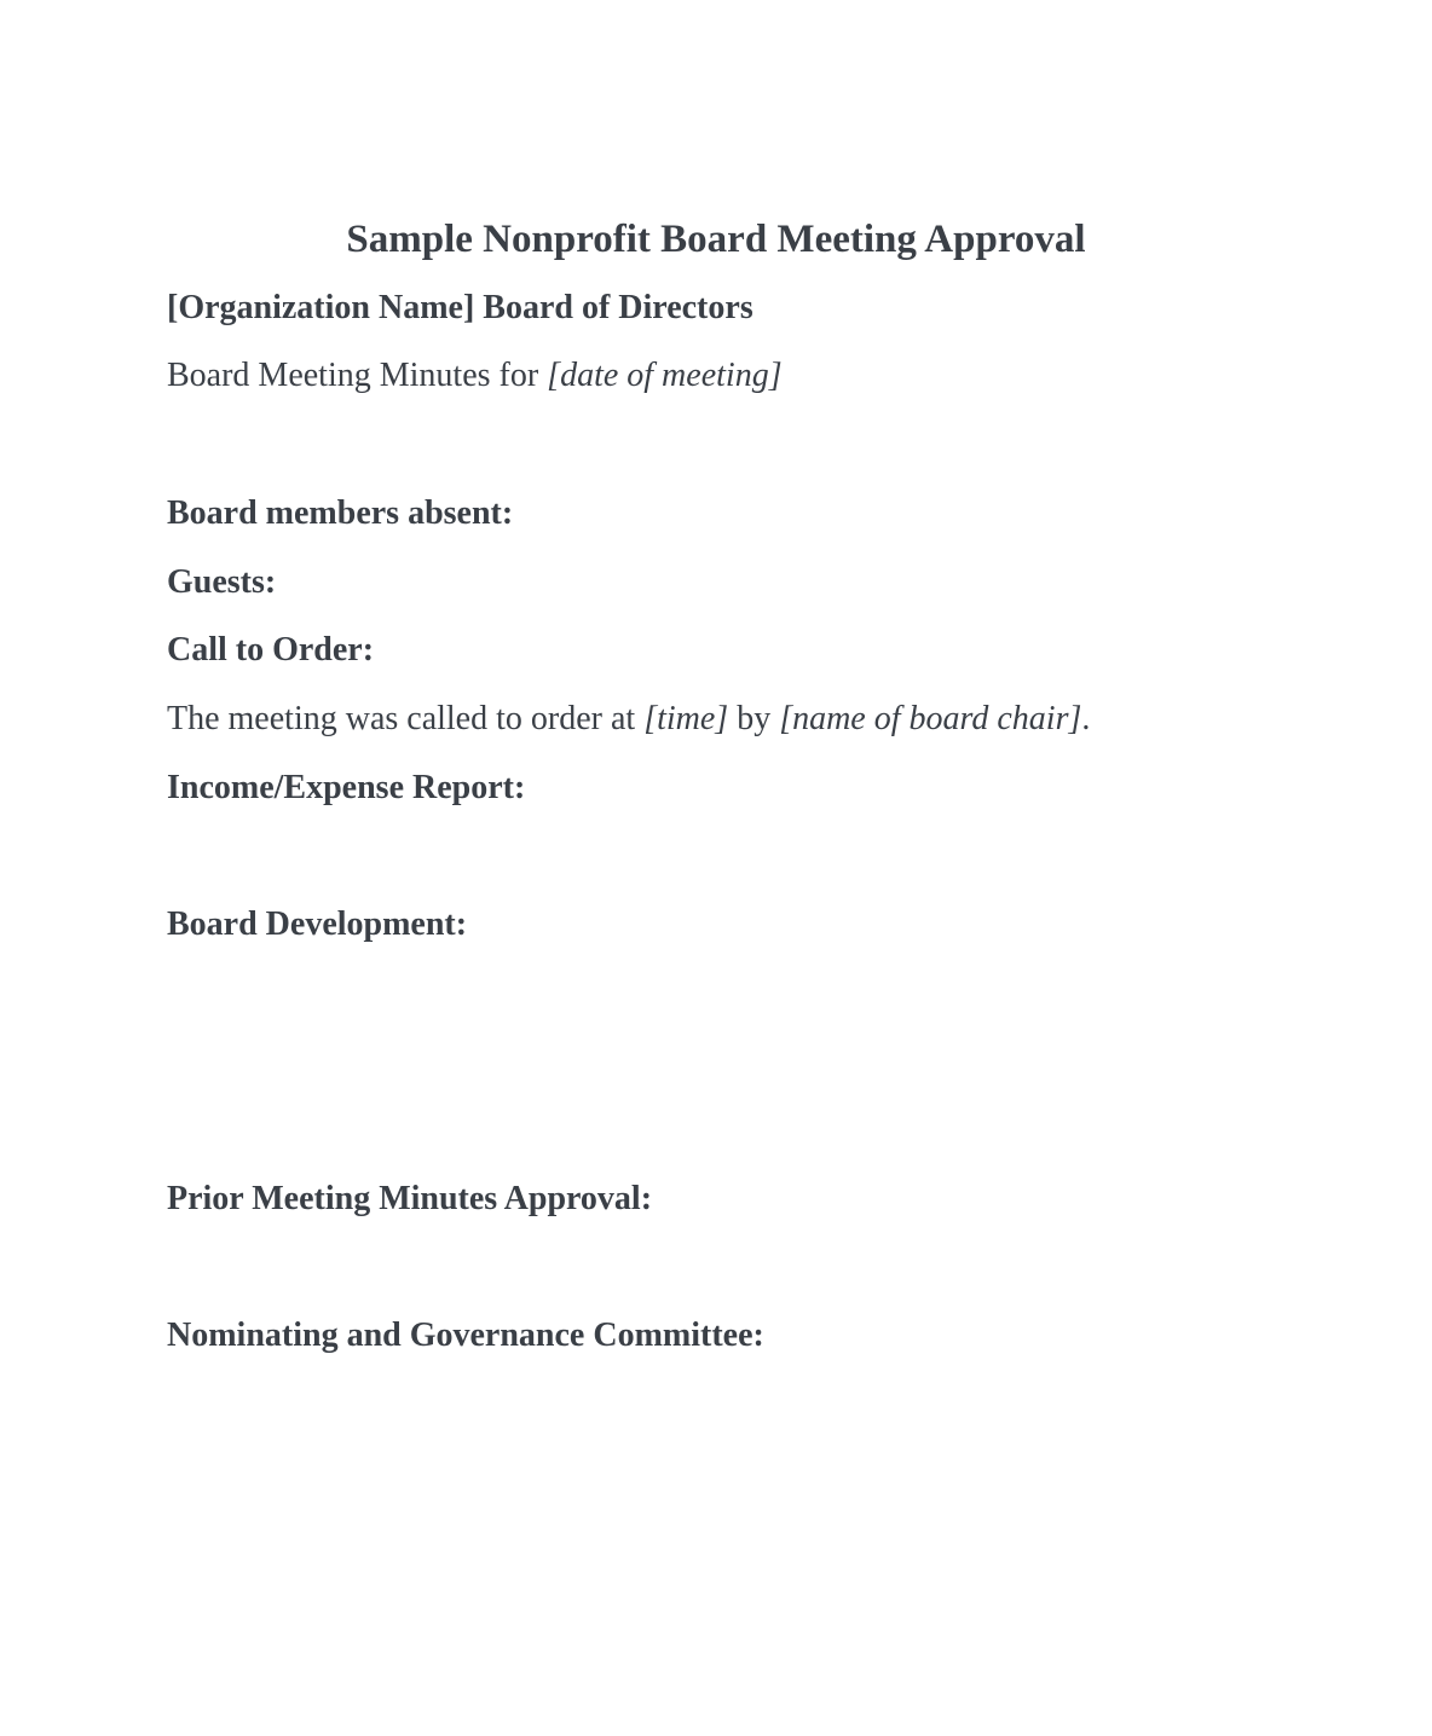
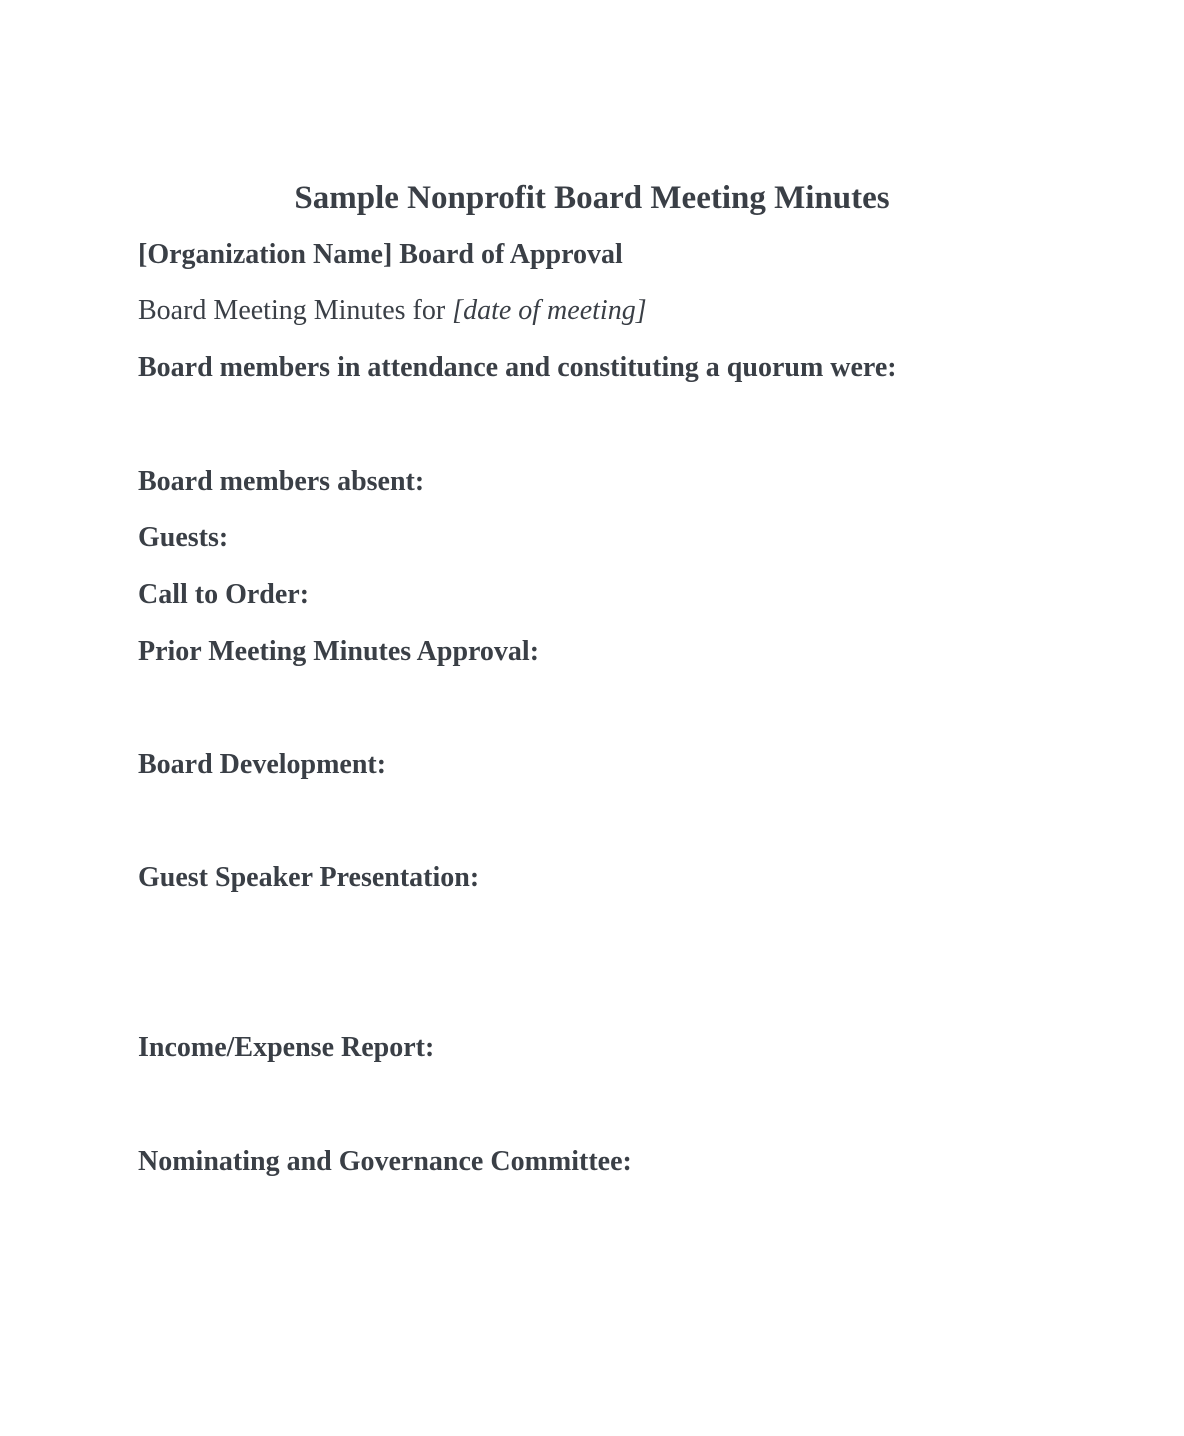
- Sample Nonprofit Board Meeting Approval
+ Sample Nonprofit Board Meeting Minutes
- [Organization Name] Board of Directors
+ [Organization Name] Board of Approval
  Board Meeting Minutes for [date of meeting]
+ Board members in attendance and constituting a quorum were:
  Board members absent:
  Guests:
  Call to Order:
- The meeting was called to order at [time] by [name of board chair].
- Income/Expense Report:
+ Prior Meeting Minutes Approval:
  Board Development:
+ Guest Speaker Presentation:
- Prior Meeting Minutes Approval:
+ Income/Expense Report:
  Nominating and Governance Committee:
